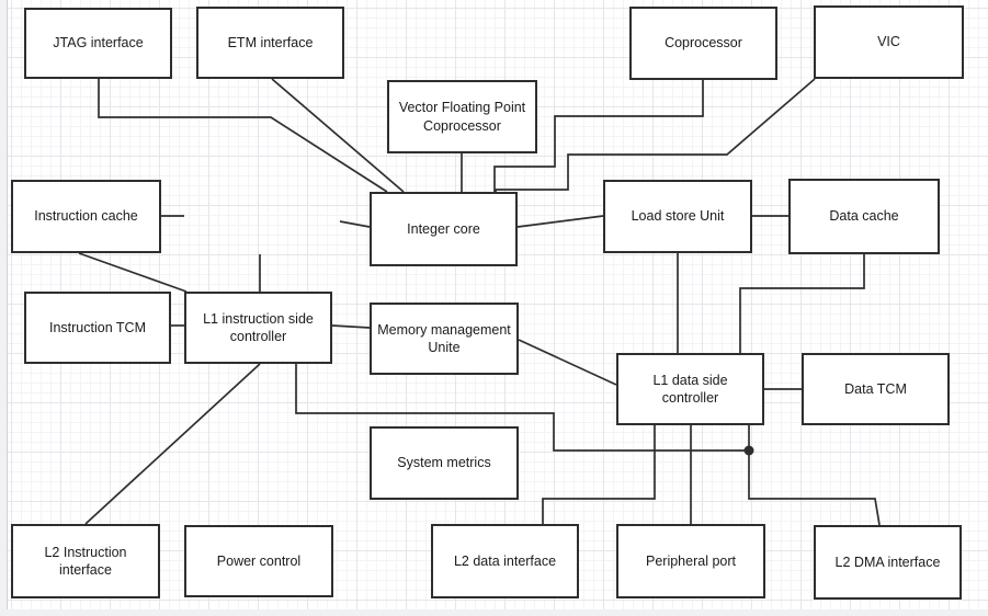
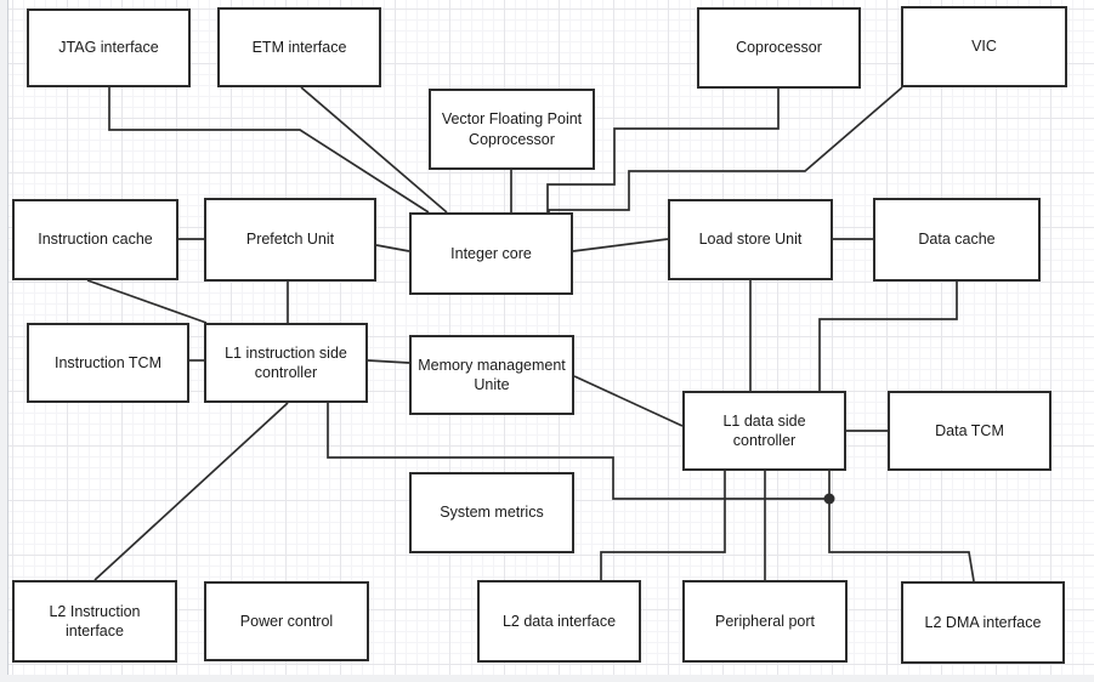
  JTAG interface
  ETM interface
  Vector Floating Point
  Coprocessor
  Coprocessor
  VIC
  Instruction cache
+ Prefetch Unit
  Integer core
  Load store Unit
  Data cache
  Instruction TCM
  L1 instruction side
  controller
  Memory management
  Unite
  L1 data side
  controller
  Data TCM
  System metrics
  L2 Instruction
  interface
  Power control
  L2 data interface
  Peripheral port
  L2 DMA interface
